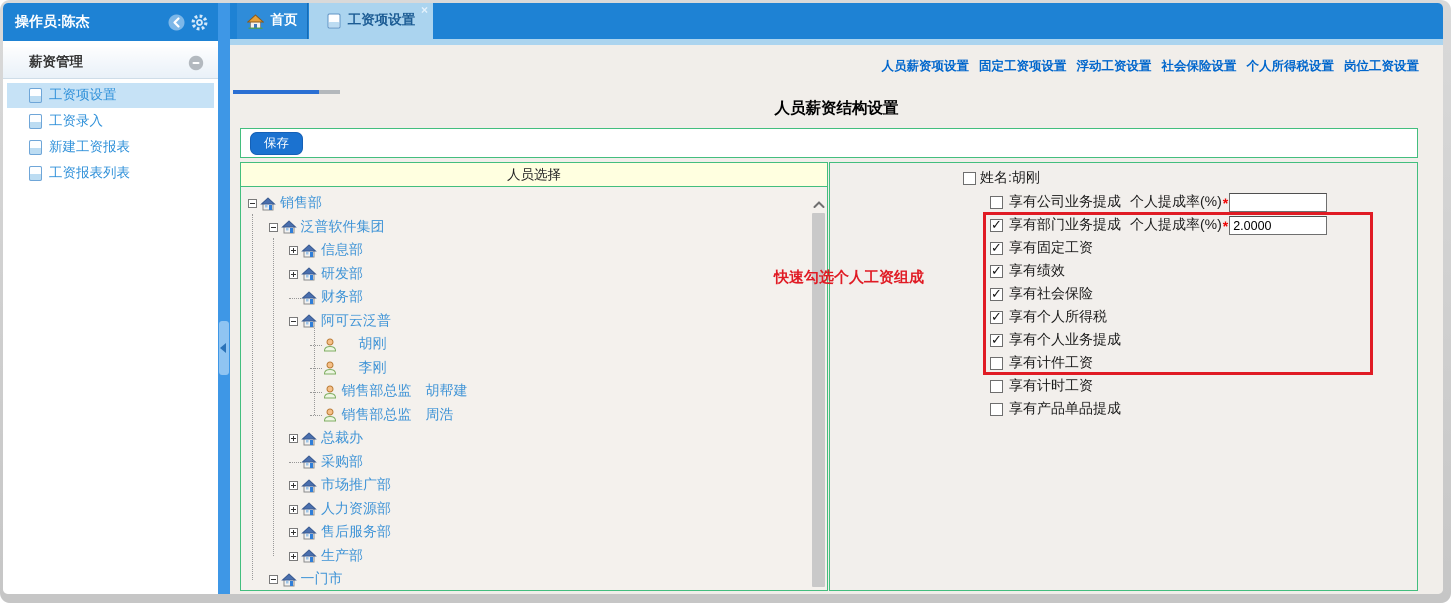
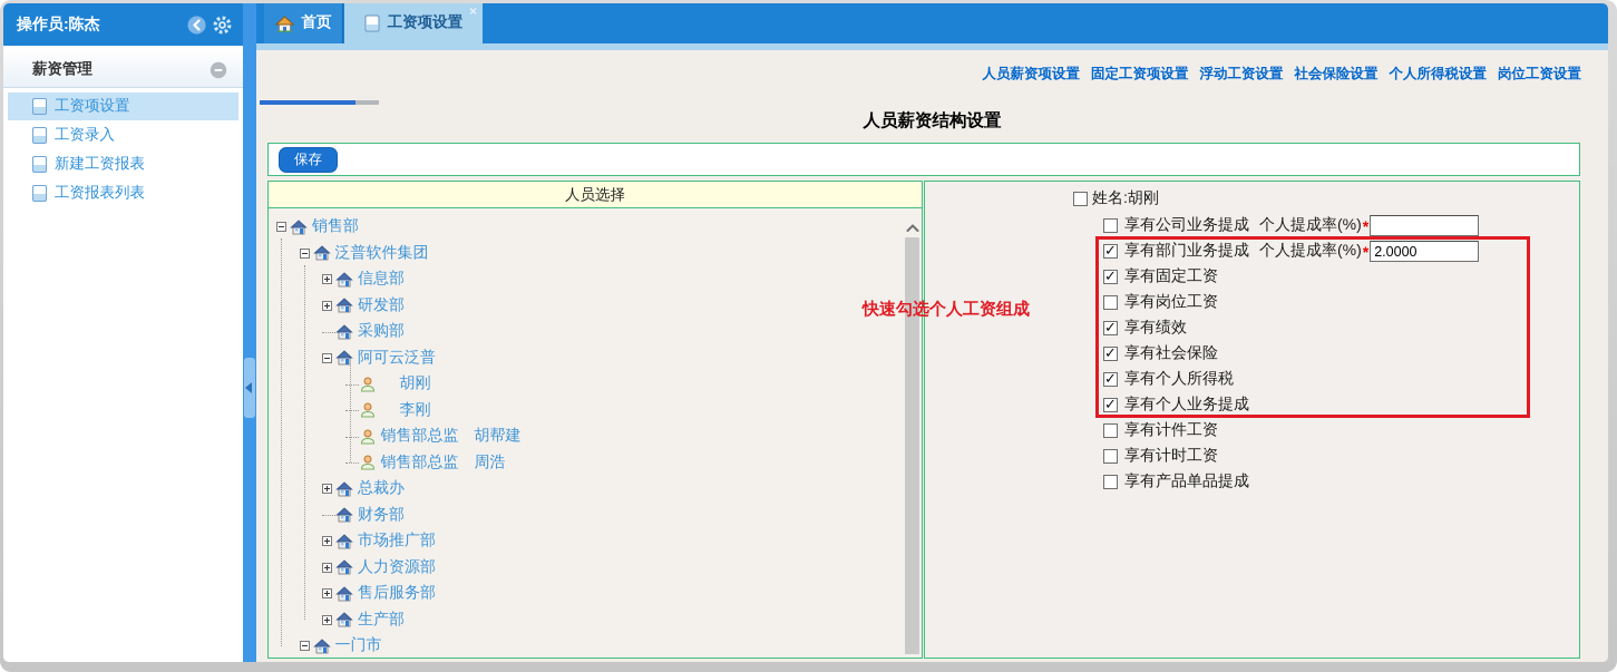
  操作员:陈杰
  薪资管理
  工资项设置
  工资录入
  新建工资报表
  工资报表列表
  首页
  工资项设置
  ×
  人员薪资项设置
  固定工资项设置
  浮动工资设置
  社会保险设置
  个人所得税设置
  岗位工资设置
  人员薪资结构设置
  保存
  人员选择
  销售部
  泛普软件集团
  信息部
  研发部
- 财务部
+ 采购部
  阿可云泛普
  胡刚
  李刚
  销售部总监
  胡帮建
  销售部总监
  周浩
  总裁办
- 采购部
+ 财务部
  市场推广部
  人力资源部
  售后服务部
  生产部
  一门市
  姓名:胡刚
  享有公司业务提成
  个人提成率(%)
  *
  享有部门业务提成
  个人提成率(%)
  *
  2.0000
  享有固定工资
+ 享有岗位工资
  享有绩效
  享有社会保险
  享有个人所得税
  享有个人业务提成
  享有计件工资
  享有计时工资
  享有产品单品提成
  快速勾选个人工资组成
